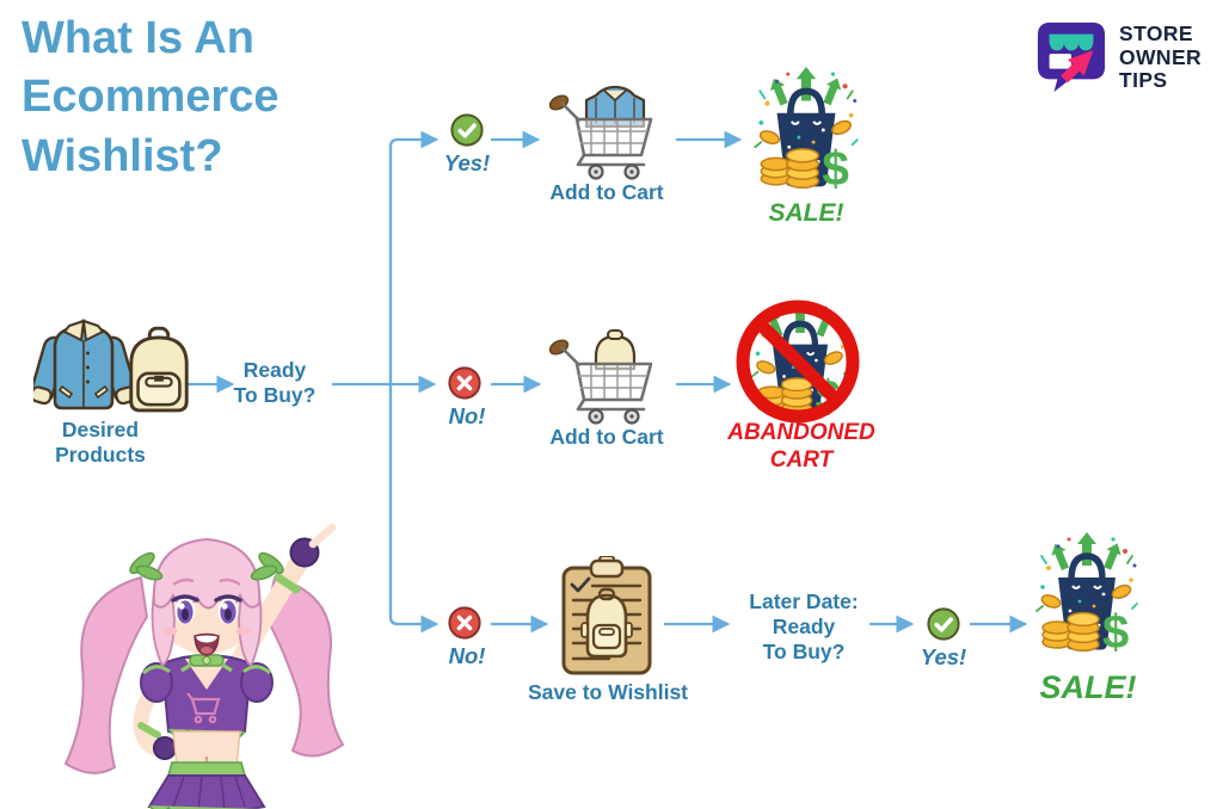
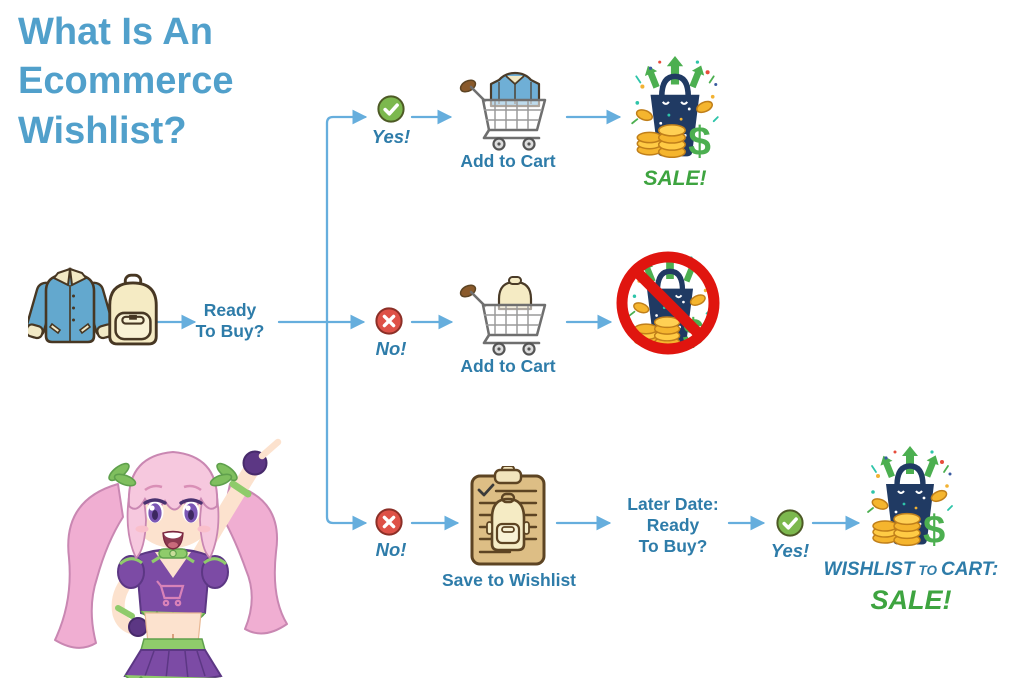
  What Is An
  Ecommerce
  Wishlist?
- STORE
- OWNER
- TIPS
- Desired
- Products
  Ready
  To Buy?
  Yes!
  Add to Cart
  SALE!
  No!
  Add to Cart
- ABANDONED
- CART
  No!
  Save to Wishlist
  Later Date:
  Ready
  To Buy?
  Yes!
+ WISHLIST TO CART:
  SALE!
